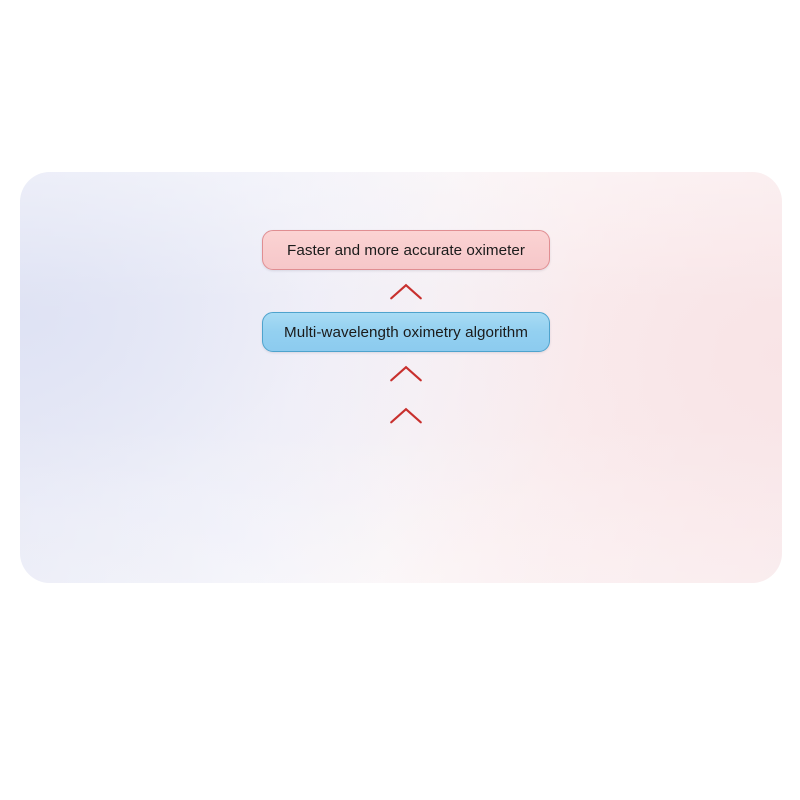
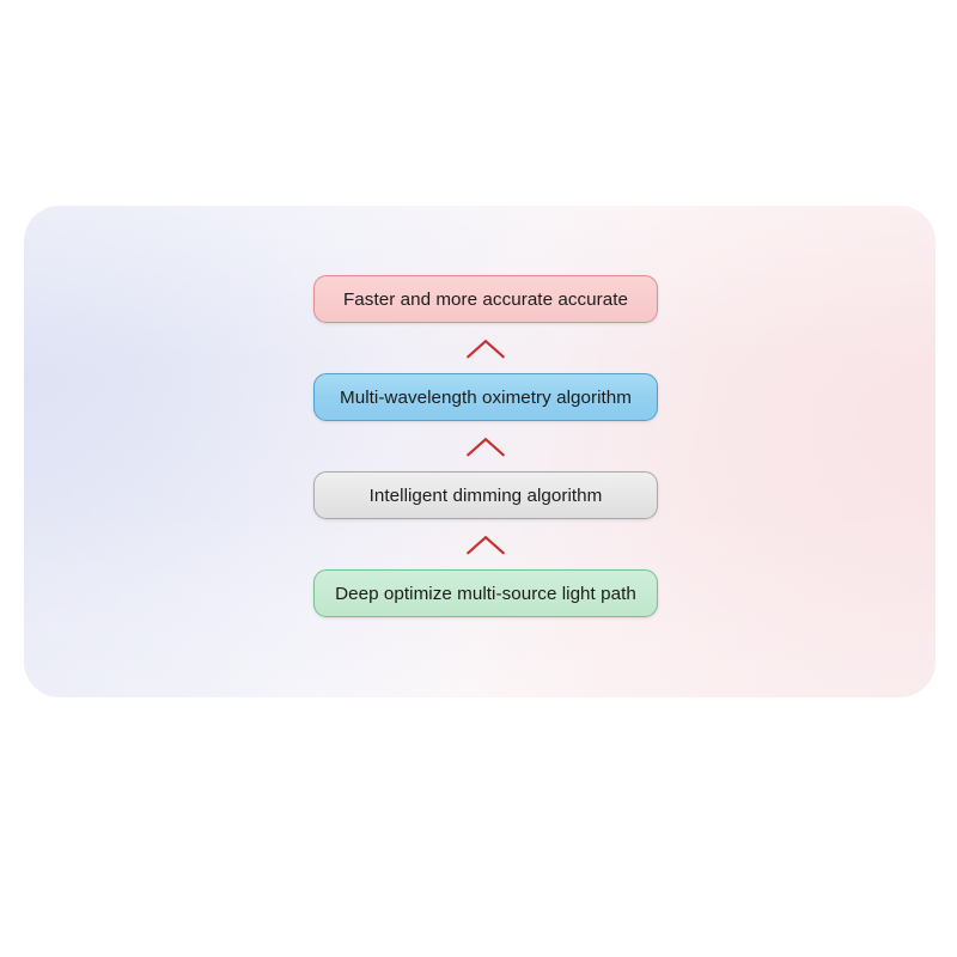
- Faster and more accurate oximeter
+ Faster and more accurate accurate
  Multi-wavelength oximetry algorithm
+ Intelligent dimming algorithm
+ Deep optimize multi-source light path
